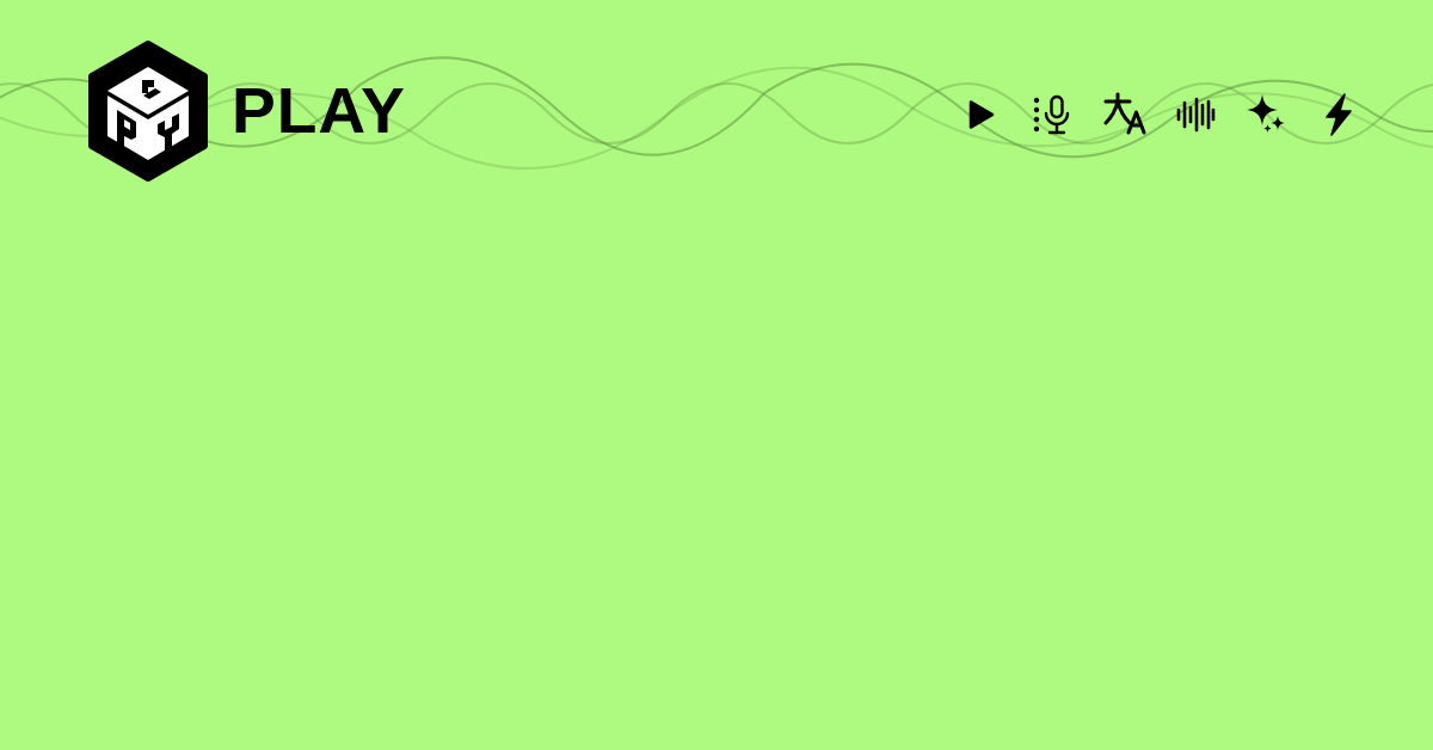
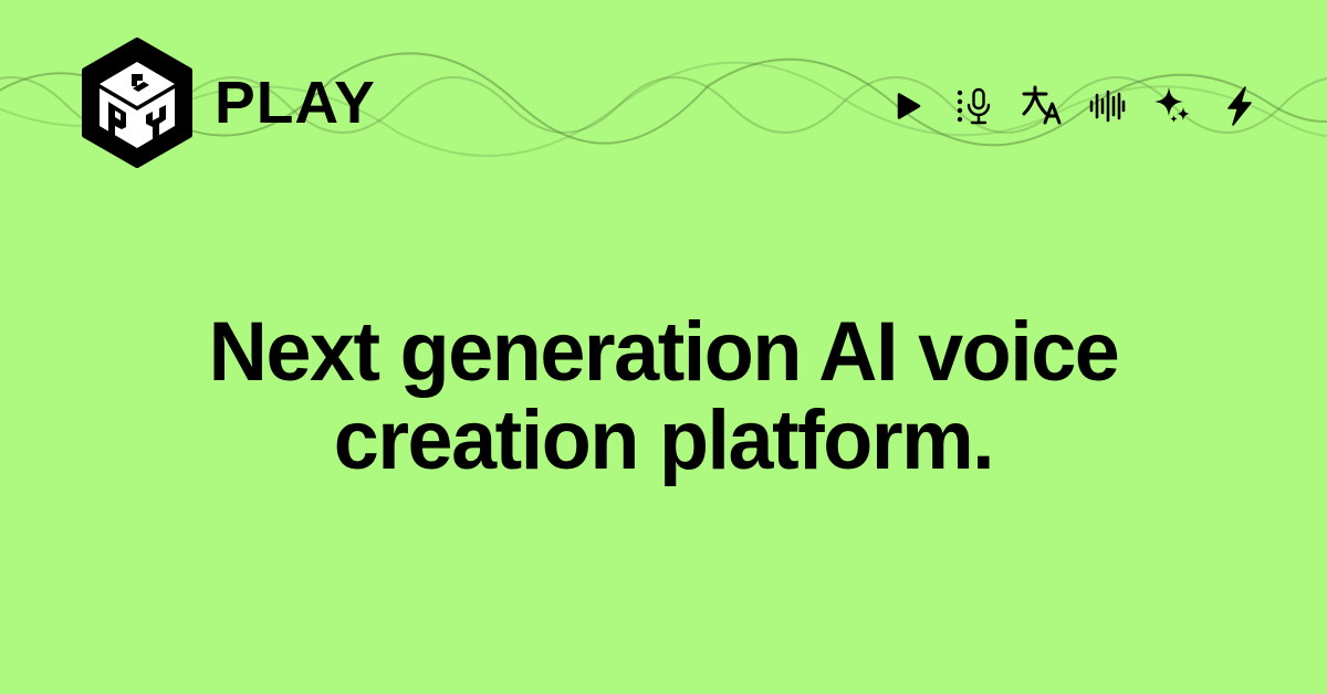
  PLAY
+ Next generation AI voice
+ creation platform.
